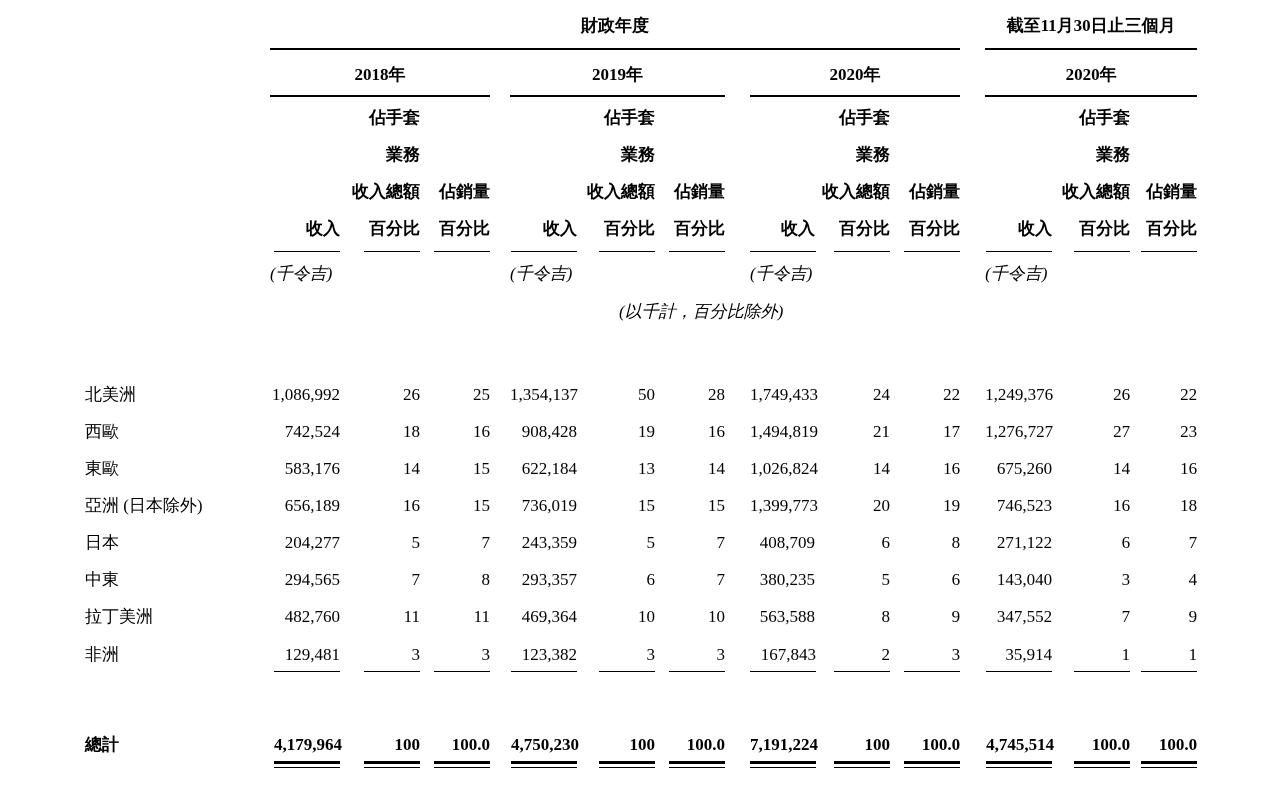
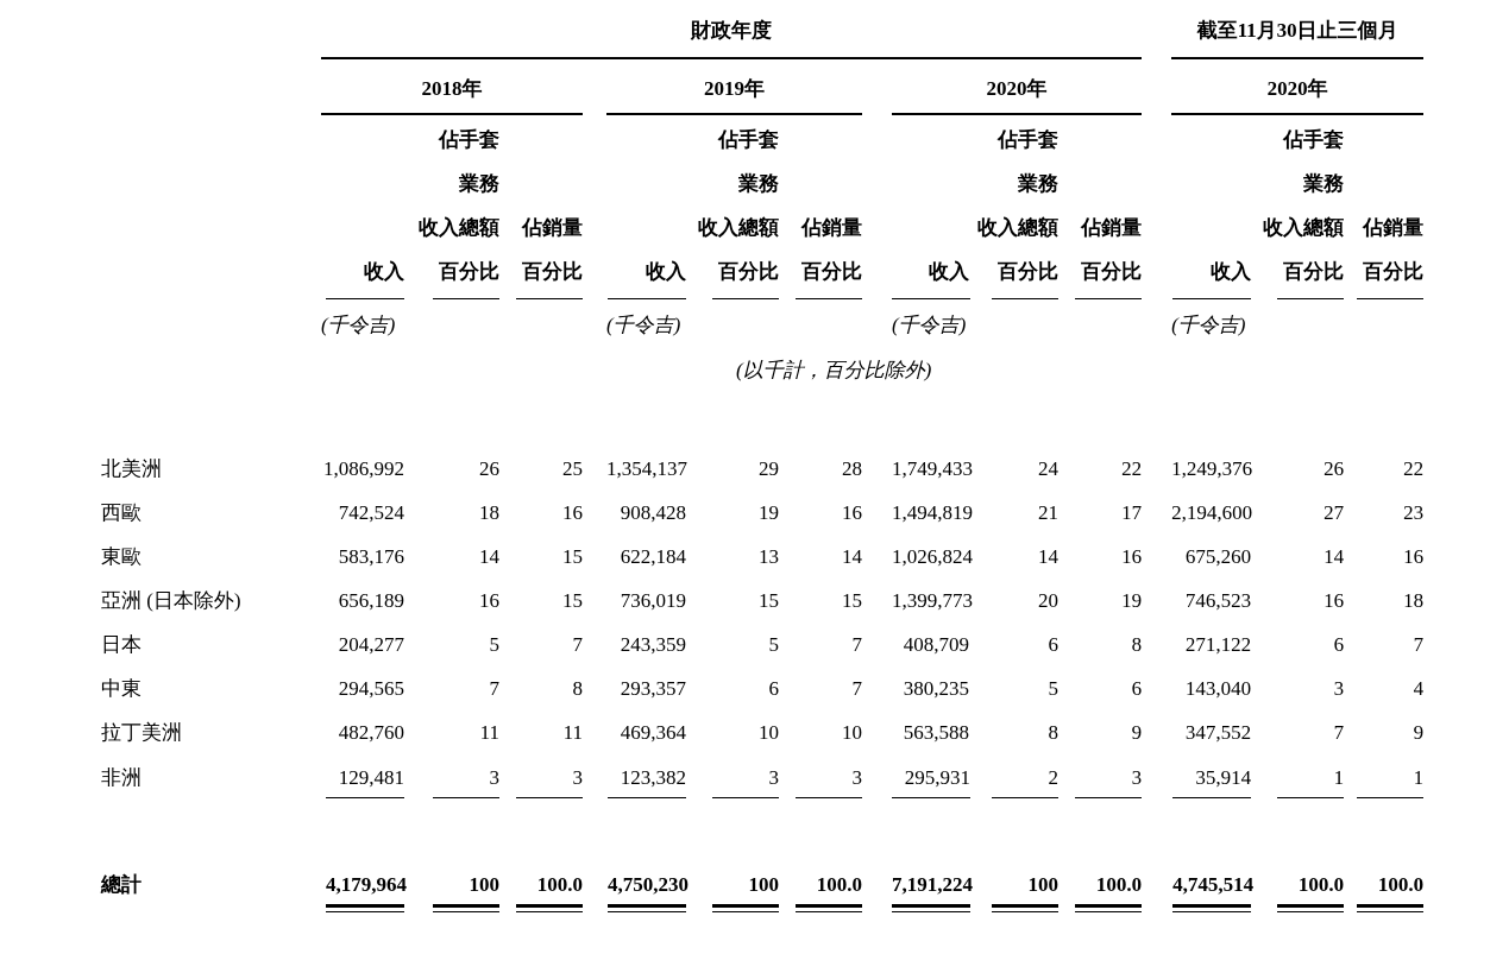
  	財政年度		截至11月30日止三個月
  	2018年		2019年		2020年		2020年
  	收入	佔手套 業務 收入總額 百分比	佔銷量 百分比		收入	佔手套 業務 收入總額 百分比	佔銷量 百分比		收入	佔手套 業務 收入總額 百分比	佔銷量 百分比		收入	佔手套 業務 收入總額 百分比	佔銷量 百分比
  	(千令吉)				(千令吉)				(千令吉)				(千令吉)
  (以千計，百分比除外)
- 北美洲	1,086,992	26	25		1,354,137	50	28		1,749,433	24	22		1,249,376	26	22
+ 北美洲	1,086,992	26	25		1,354,137	29	28		1,749,433	24	22		1,249,376	26	22
- 西歐	742,524	18	16		908,428	19	16		1,494,819	21	17		1,276,727	27	23
+ 西歐	742,524	18	16		908,428	19	16		1,494,819	21	17		2,194,600	27	23
  東歐	583,176	14	15		622,184	13	14		1,026,824	14	16		675,260	14	16
  亞洲 (日本除外)	656,189	16	15		736,019	15	15		1,399,773	20	19		746,523	16	18
  日本	204,277	5	7		243,359	5	7		408,709	6	8		271,122	6	7
  中東	294,565	7	8		293,357	6	7		380,235	5	6		143,040	3	4
  拉丁美洲	482,760	11	11		469,364	10	10		563,588	8	9		347,552	7	9
- 非洲	129,481	3	3		123,382	3	3		167,843	2	3		35,914	1	1
+ 非洲	129,481	3	3		123,382	3	3		295,931	2	3		35,914	1	1
  總計	4,179,964	100	100.0		4,750,230	100	100.0		7,191,224	100	100.0		4,745,514	100.0	100.0
